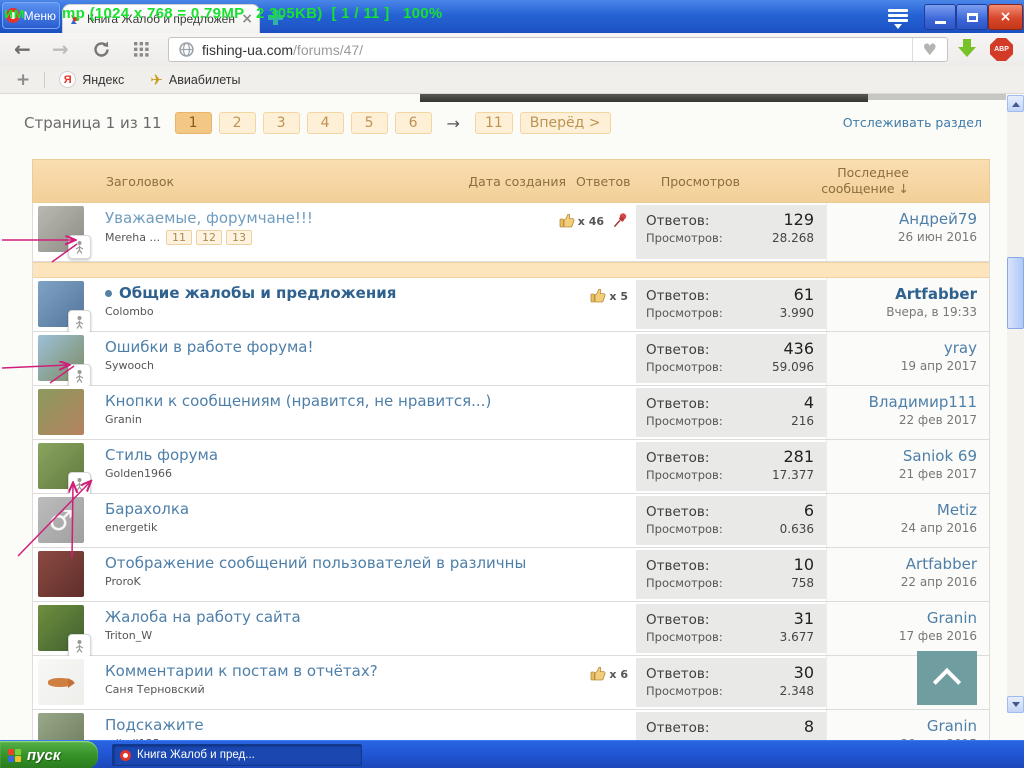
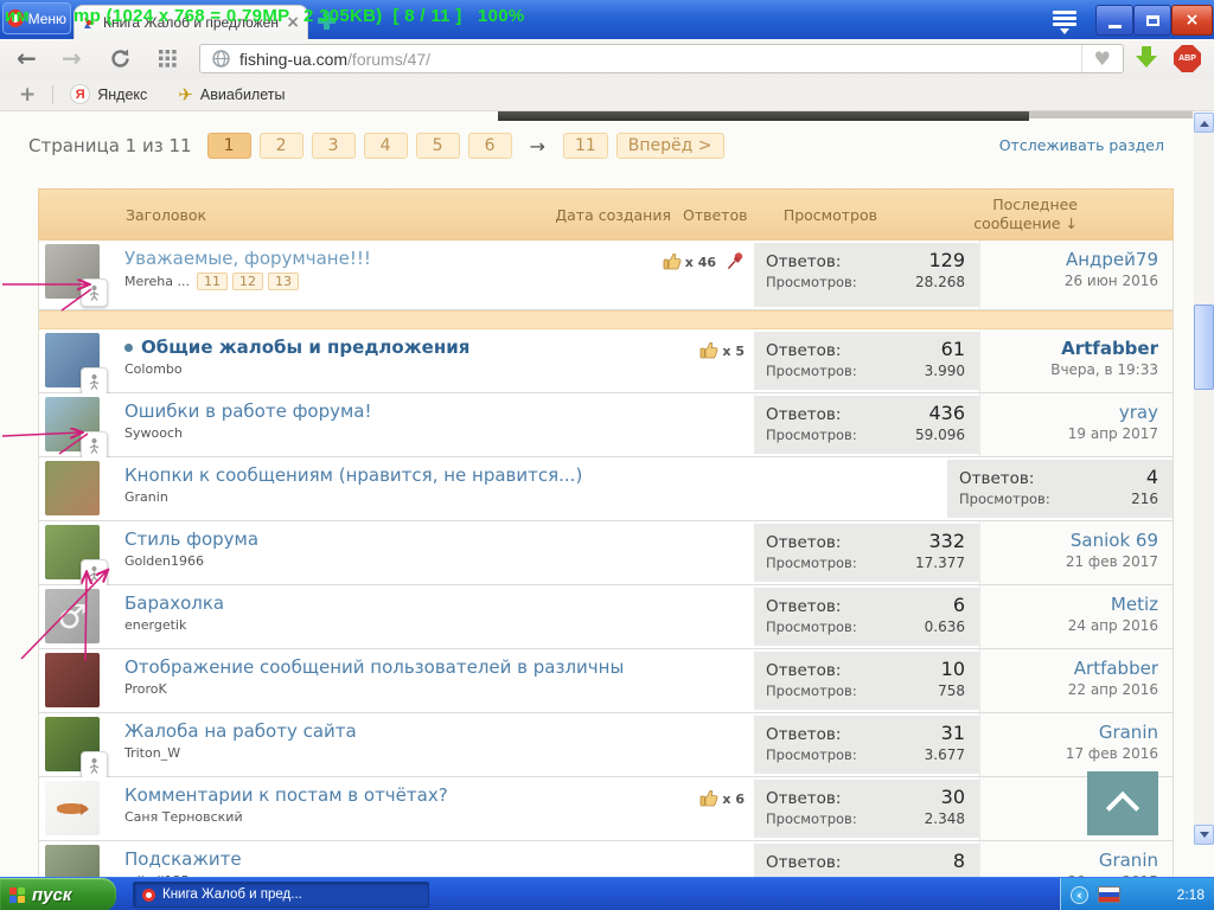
  Меню
  Книга Жалоб и предложен
  ×
  ×
  им
  mp (1024 x 768 = 0.79MP
- 2 305KB) [ 1 / 11 ] 100%
+ 2 305KB) [ 8 / 11 ] 100%
  ←
  →
  fishing-ua.com/forums/47/
  ♥
  +
  Я
  Яндекс
  ✈
  Авиабилеты
  Страница 1 из 11
  1
  2
  3
  4
  5
  6
  →
  11
  Вперёд >
  Отслеживать раздел
  Заголовок
  Дата создания
  Ответов
  Просмотров
  Последнее сообщение ↓
  Уважаемые, форумчане!!!
  Mereha ...
  11
  12
  13
  x 46
  Ответов:
  129
  Просмотров:
  28.268
  Андрей79
  26 июн 2016
  Общие жалобы и предложения
  Colombo
  x 5
  Ответов:
  61
  Просмотров:
  3.990
  Artfabber
  Вчера, в 19:33
  Ошибки в работе форума!
  Sywooch
  Ответов:
  436
  Просмотров:
  59.096
  yray
  19 апр 2017
  Кнопки к сообщениям (нравится, не нравится...)
  Granin
  Ответов:
  4
  Просмотров:
  216
- Владимир111
- 22 фев 2017
  Стиль форума
  Golden1966
  Ответов:
- 281
+ 332
  Просмотров:
  17.377
  Saniok 69
  21 фев 2017
  ♂
  Барахолка
  energetik
  Ответов:
  6
  Просмотров:
  0.636
  Metiz
  24 апр 2016
  Отображение сообщений пользователей в различны
  ProroK
  Ответов:
  10
  Просмотров:
  758
  Artfabber
  22 апр 2016
  Жалоба на работу сайта
  Triton_W
  Ответов:
  31
  Просмотров:
  3.677
  Granin
  17 фев 2016
  Комментарии к постам в отчётах?
  Саня Терновский
  x 6
  Ответов:
  30
  Просмотров:
  2.348
  Подскажите
  Ответов:
  8
  Granin
  пуск
  Книга Жалоб и пред...
+ ‹
+ 2:18
